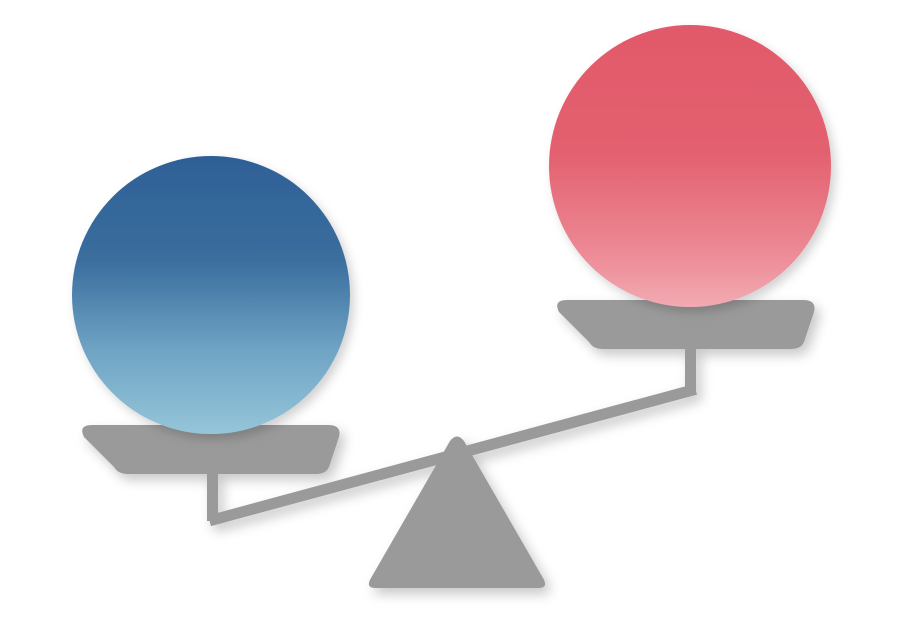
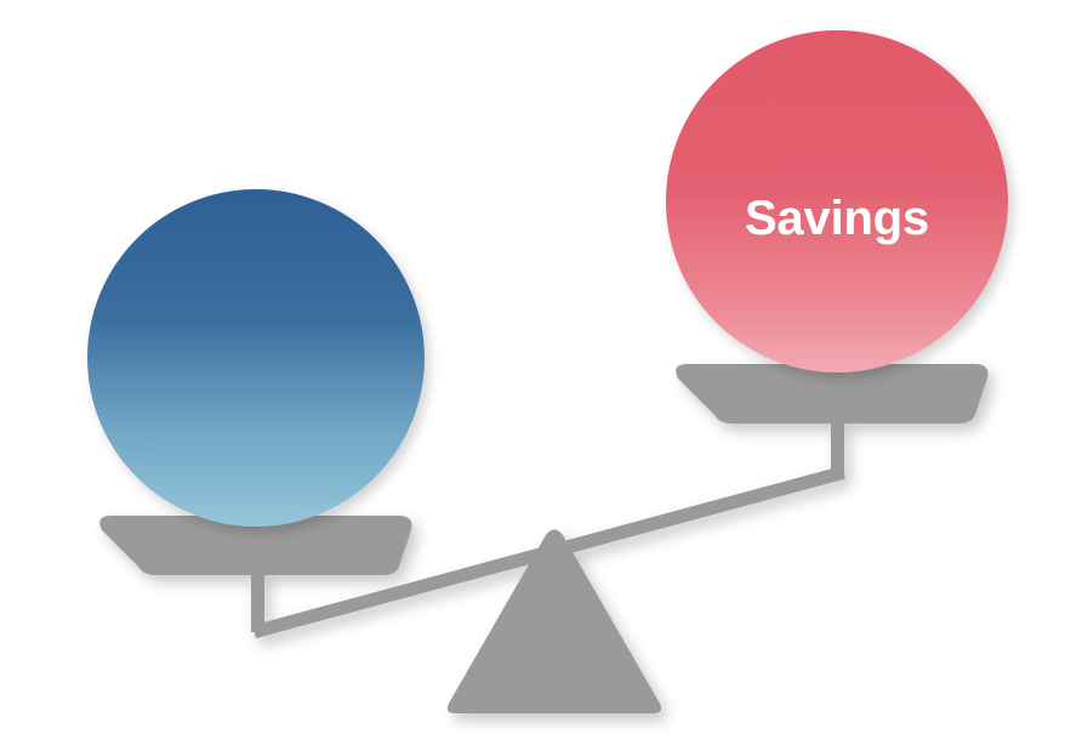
+ Savings
